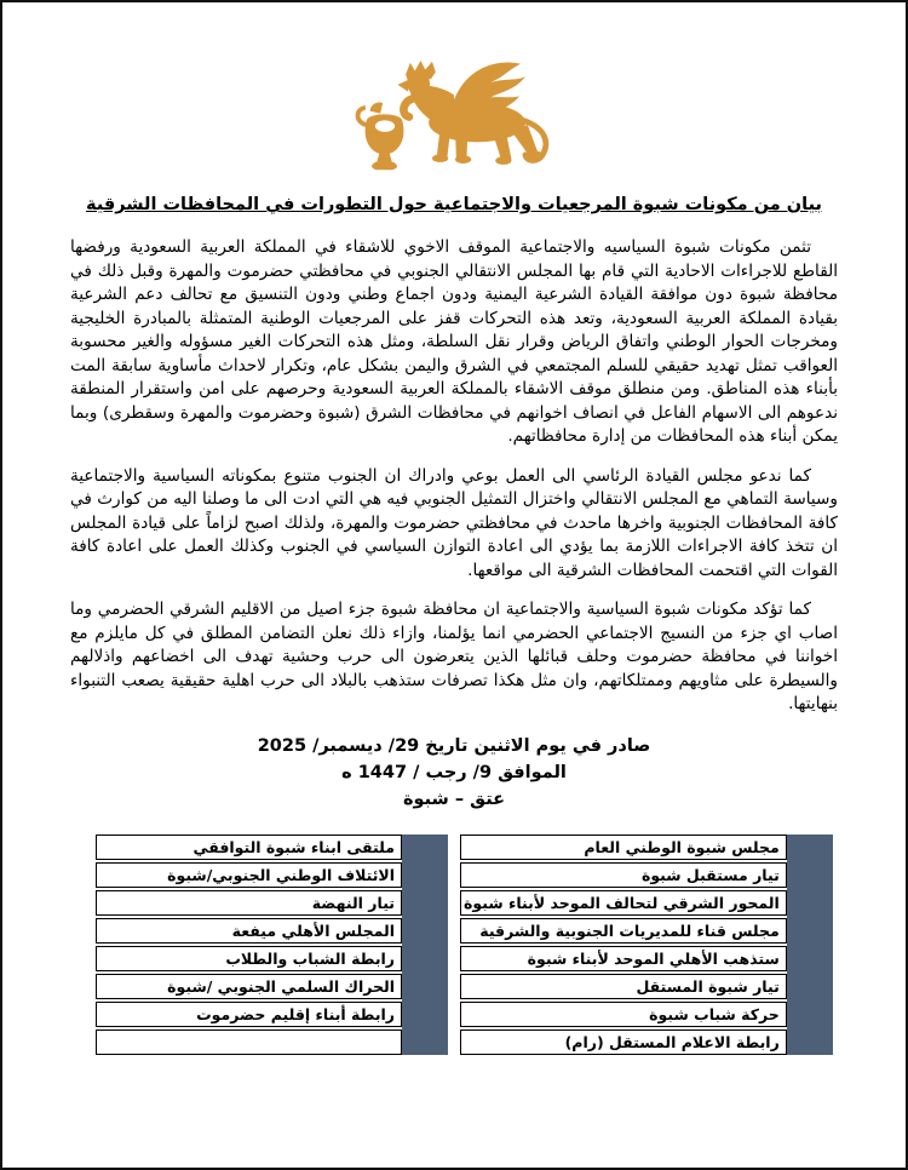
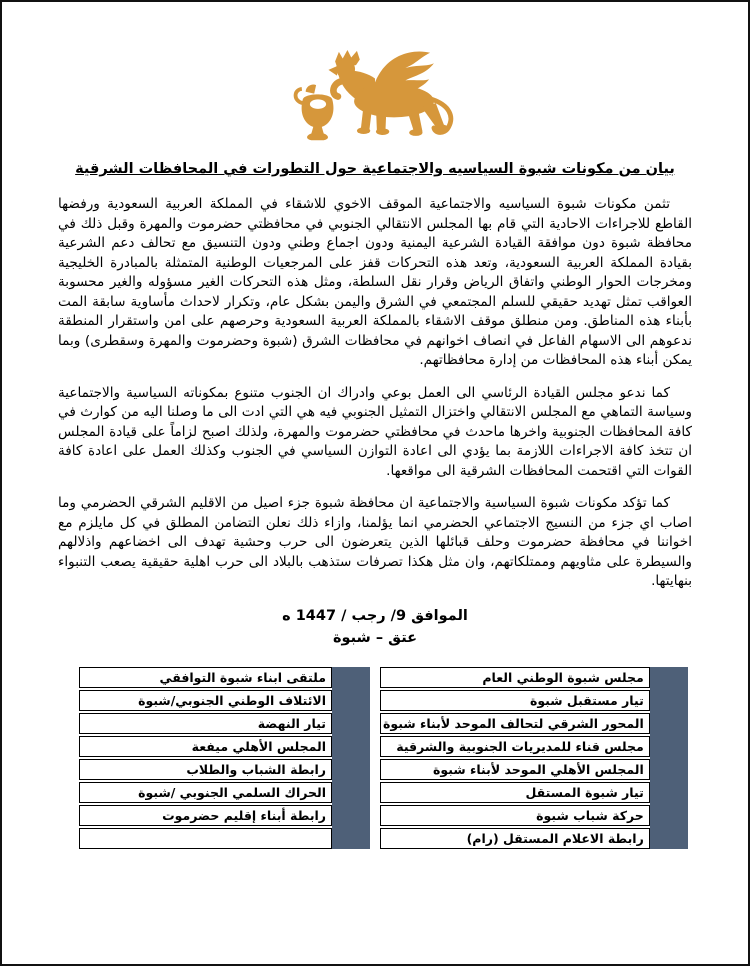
- بيان من مكونات شبوة المرجعيات والاجتماعية حول التطورات في المحافظات الشرقية
+ بيان من مكونات شبوة السياسيه والاجتماعية حول التطورات في المحافظات الشرقية
  تثمن مكونات شبوة السياسيه والاجتماعية الموقف الاخوي للاشقاء في المملكة العربية السعودية ورفضها القاطع للاجراءات الاحادية التي قام بها المجلس الانتقالي الجنوبي في محافظتي حضرموت والمهرة وقبل ذلك في محافظة شبوة دون موافقة القيادة الشرعية اليمنية ودون اجماع وطني ودون التنسيق مع تحالف دعم الشرعية بقيادة المملكة العربية السعودية، وتعد هذه التحركات قفز على المرجعيات الوطنية المتمثلة بالمبادرة الخليجية ومخرجات الحوار الوطني واتفاق الرياض وقرار نقل السلطة، ومثل هذه التحركات الغير مسؤوله والغير محسوبة العواقب تمثل تهديد حقيقي للسلم المجتمعي في الشرق واليمن بشكل عام، وتكرار لاحداث مأساوية سابقة المت بأبناء هذه المناطق. ومن منطلق موقف الاشقاء بالمملكة العربية السعودية وحرصهم على امن واستقرار المنطقة ندعوهم الى الاسهام الفاعل في انصاف اخوانهم في محافظات الشرق (شبوة وحضرموت والمهرة وسقطرى) وبما يمكن أبناء هذه المحافظات من إدارة محافظاتهم.
  كما ندعو مجلس القيادة الرئاسي الى العمل بوعي وادراك ان الجنوب متنوع بمكوناته السياسية والاجتماعية وسياسة التماهي مع المجلس الانتقالي واختزال التمثيل الجنوبي فيه هي التي ادت الى ما وصلنا اليه من كوارث في كافة المحافظات الجنوبية واخرها ماحدث في محافظتي حضرموت والمهرة، ولذلك اصبح لزاماً على قيادة المجلس ان تتخذ كافة الاجراءات اللازمة بما يؤدي الى اعادة التوازن السياسي في الجنوب وكذلك العمل على اعادة كافة القوات التي اقتحمت المحافظات الشرقية الى مواقعها.
  كما تؤكد مكونات شبوة السياسية والاجتماعية ان محافظة شبوة جزء اصيل من الاقليم الشرقي الحضرمي وما اصاب اي جزء من النسيج الاجتماعي الحضرمي انما يؤلمنا، وازاء ذلك نعلن التضامن المطلق في كل مايلزم مع اخواننا في محافظة حضرموت وحلف قبائلها الذين يتعرضون الى حرب وحشية تهدف الى اخضاعهم واذلالهم والسيطرة على مثاويهم وممتلكاتهم، وان مثل هكذا تصرفات ستذهب بالبلاد الى حرب اهلية حقيقية يصعب التنبواء بنهايتها.
- صادر في يوم الاثنين تاريخ 29/ ديسمبر/ 2025
  الموافق 9/ رجب / 1447 ه
  عتق – شبوة
  مجلس شبوة الوطني العام
  تيار مستقبل شبوة
  المحور الشرقي لتحالف الموحد لأبناء شبوة
  مجلس قناء للمديريات الجنوبية والشرقية
- ستذهب الأهلي الموحد لأبناء شبوة
+ المجلس الأهلي الموحد لأبناء شبوة
  تيار شبوة المستقل
  حركة شباب شبوة
  رابطة الاعلام المستقل (رام)
  ملتقى ابناء شبوة التوافقي
  الائتلاف الوطني الجنوبي/شبوة
  تيار النهضة
  المجلس الأهلي ميفعة
  رابطة الشباب والطلاب
  الحراك السلمي الجنوبي /شبوة
  رابطة أبناء إقليم حضرموت
